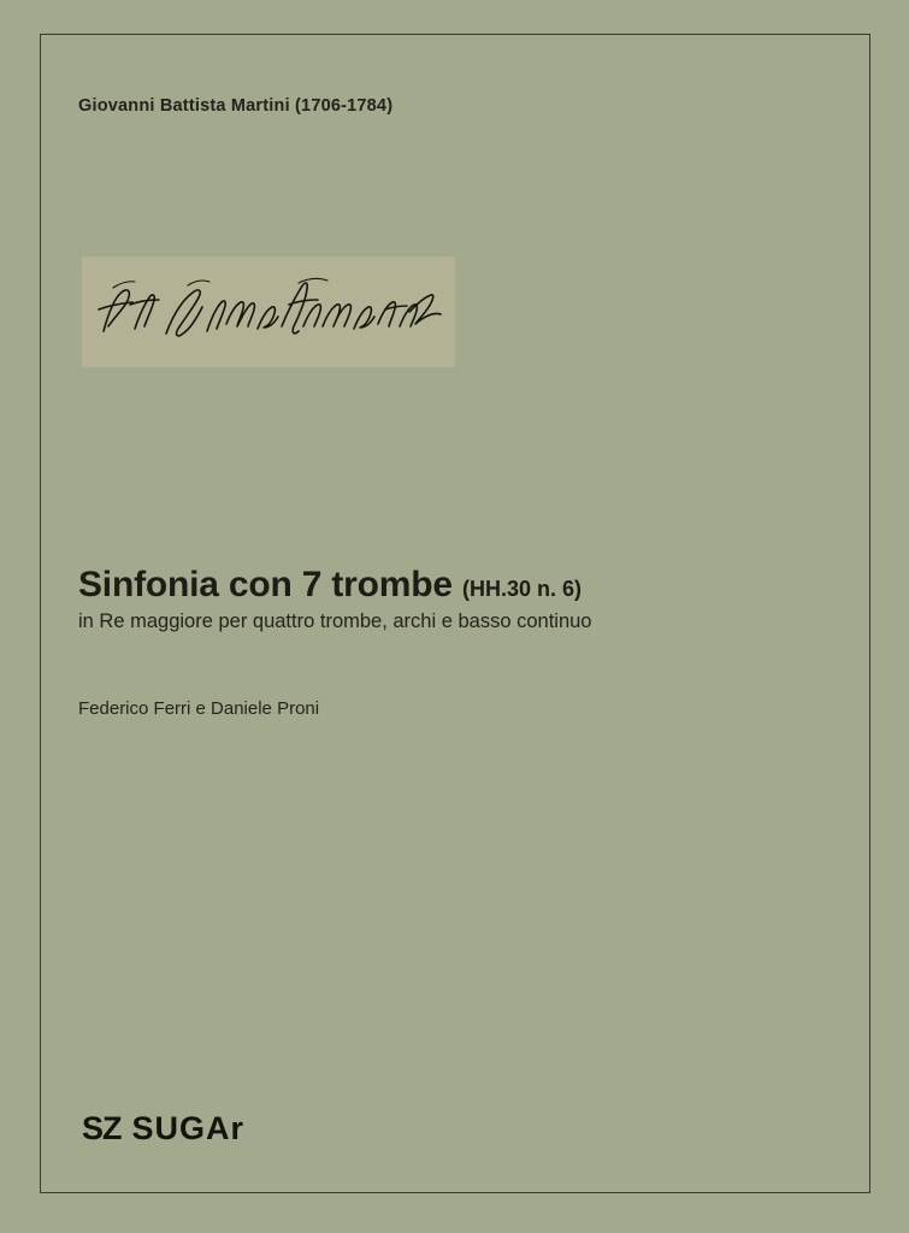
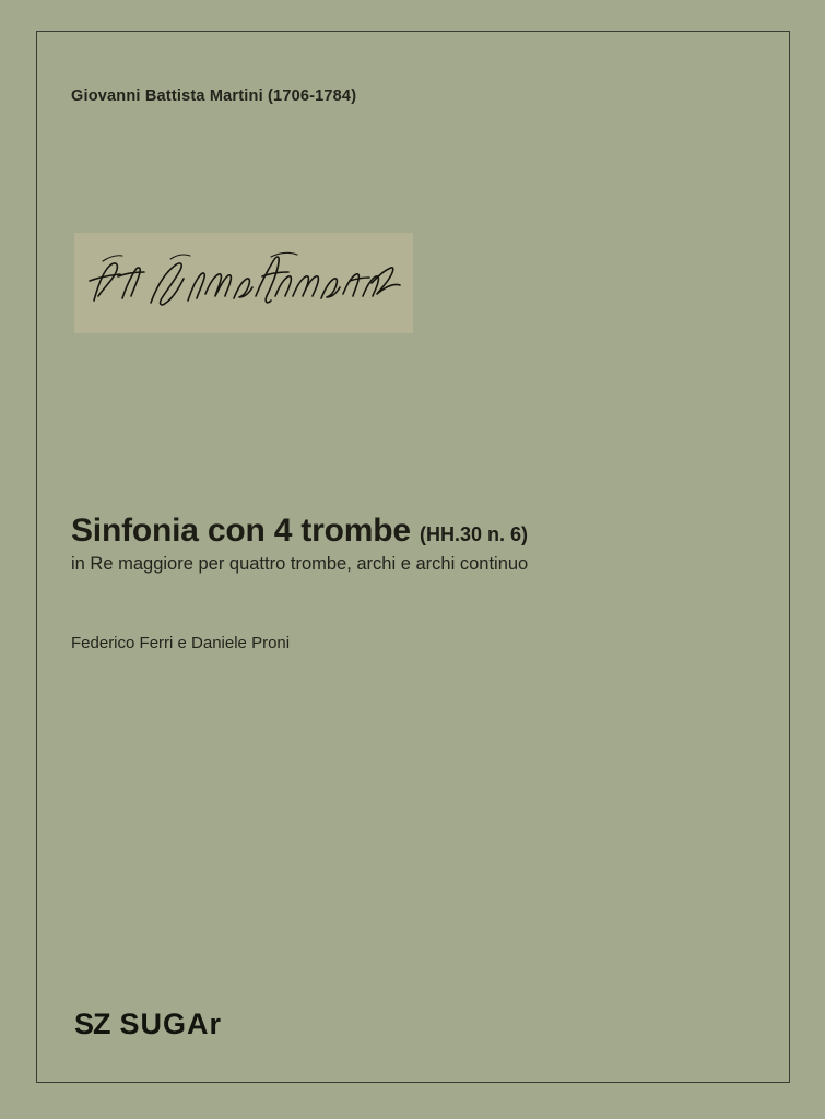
  Giovanni Battista Martini (1706-1784)
- Sinfonia con 7 trombe (HH.30 n. 6)
+ Sinfonia con 4 trombe (HH.30 n. 6)
- in Re maggiore per quattro trombe, archi e basso continuo
+ in Re maggiore per quattro trombe, archi e archi continuo
  Federico Ferri e Daniele Proni
  SZ SUGAr
